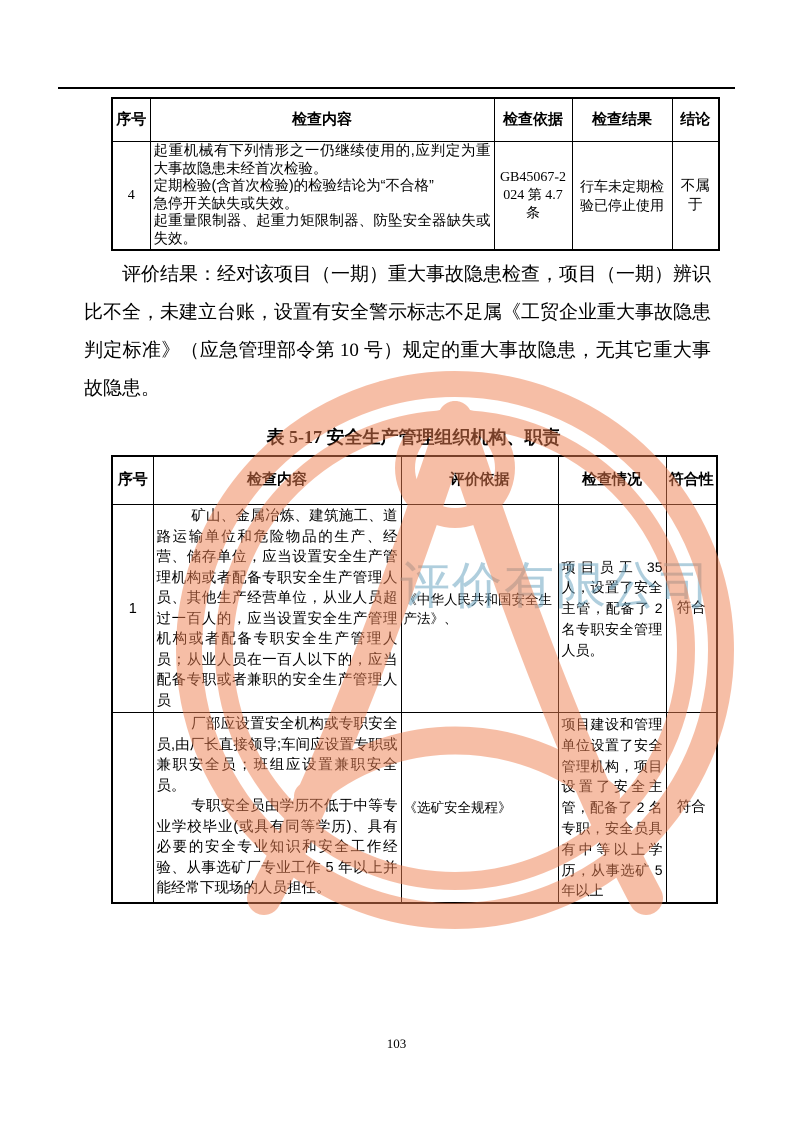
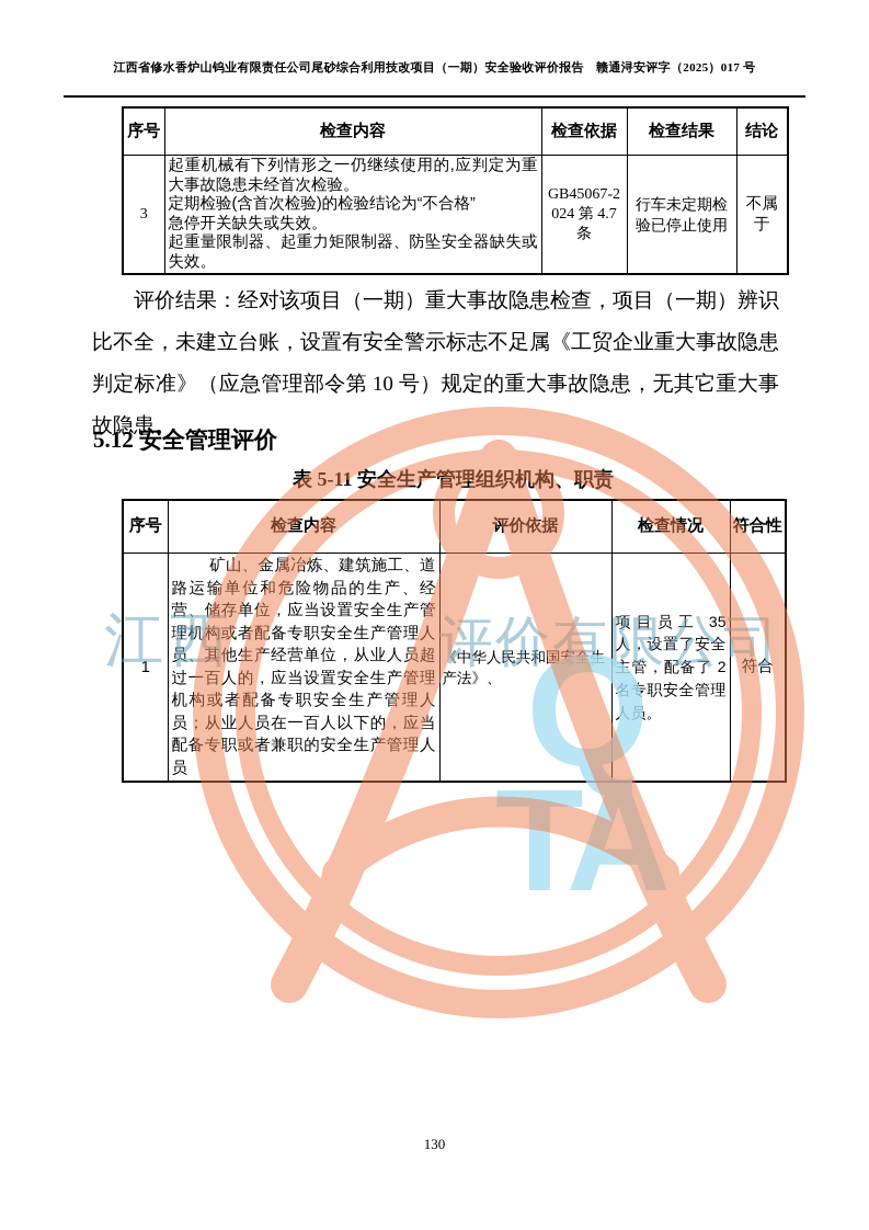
+ 江西省修水香炉山钨业有限责任公司尾砂综合利用技改项目（一期）安全验收评价报告 赣通浔安评字（2025）017 号
  序号	检查内容	检查依据	检查结果	结论
- 4	起重机械有下列情形之一仍继续使用的,应判定为重大事故隐患未经首次检验。 定期检验(含首次检验)的检验结论为“不合格” 急停开关缺失或失效。 起重量限制器、起重力矩限制器、防坠安全器缺失或失效。	GB45067-2024 第 4.7 条	行车未定期检验已停止使用	不属于
+ 3	起重机械有下列情形之一仍继续使用的,应判定为重大事故隐患未经首次检验。 定期检验(含首次检验)的检验结论为“不合格” 急停开关缺失或失效。 起重量限制器、起重力矩限制器、防坠安全器缺失或失效。	GB45067-2024 第 4.7 条	行车未定期检验已停止使用	不属于
  评价结果：经对该项目（一期）重大事故隐患检查，项目（一期）辨识比不全，未建立台账，设置有安全警示标志不足属《工贸企业重大事故隐患判定标准》（应急管理部令第 10 号）规定的重大事故隐患，无其它重大事故隐患。
+ 5.12 安全管理评价
- 表 5-17 安全生产管理组织机构、职责
+ 表 5-11 安全生产管理组织机构、职责
  序号	检查内容	评价依据	检查情况	符合性
  1	矿山、金属冶炼、建筑施工、道路运输单位和危险物品的生产、经营、储存单位，应当设置安全生产管理机构或者配备专职安全生产管理人员、其他生产经营单位，从业人员超过一百人的，应当设置安全生产管理机构或者配备专职安全生产管理人员；从业人员在一百人以下的，应当配备专职或者兼职的安全生产管理人员	《中华人民共和国安全生产法》、	项目员工 35 人，设置了安全主管，配备了 2 名专职安全管理人员。	符合
- 	厂部应设置安全机构或专职安全员,由厂长直接领导;车间应设置专职或兼职安全员；班组应设置兼职安全员。 专职安全员由学历不低于中等专业学校毕业(或具有同等学历)、具有必要的安全专业知识和安全工作经验、从事选矿厂专业工作 5 年以上并能经常下现场的人员担任。	《选矿安全规程》	项目建设和管理单位设置了安全管理机构，项目设置了安全主管，配备了 2 名专职，安全员具有中等以上学历，从事选矿 5 年以上	符合
- 103
+ 130
+ 江西
  评价有限公司
+ Q
+ TA
